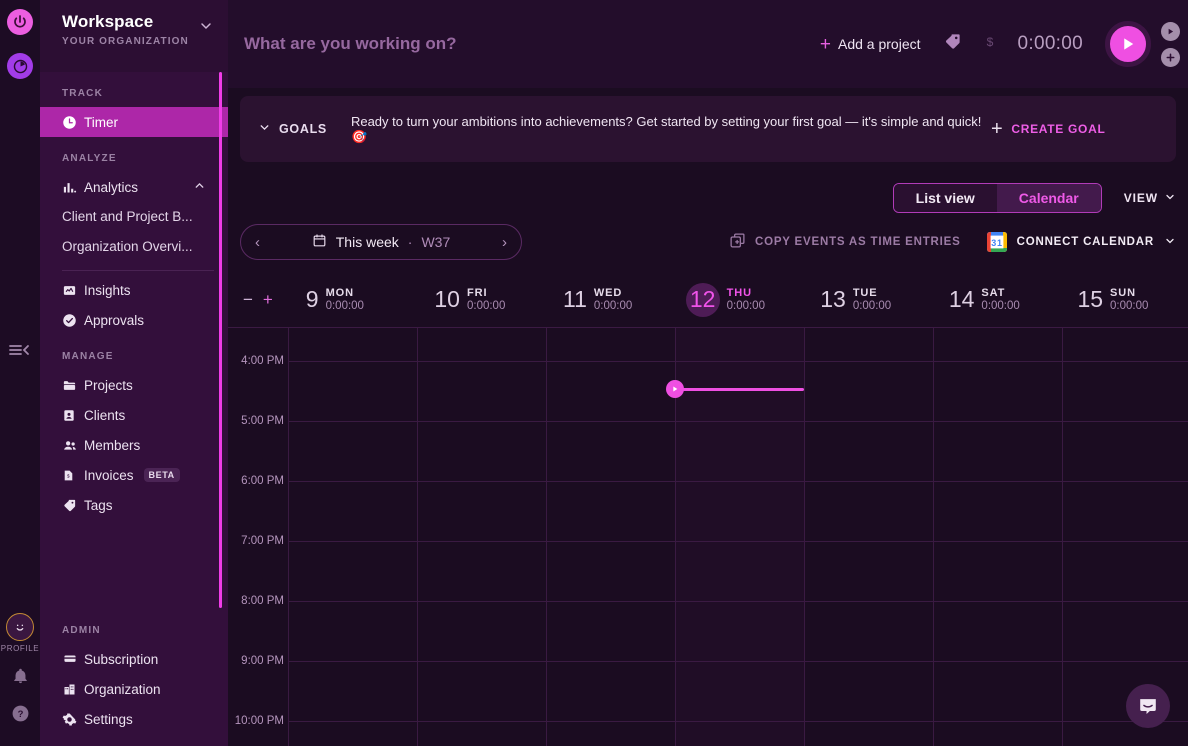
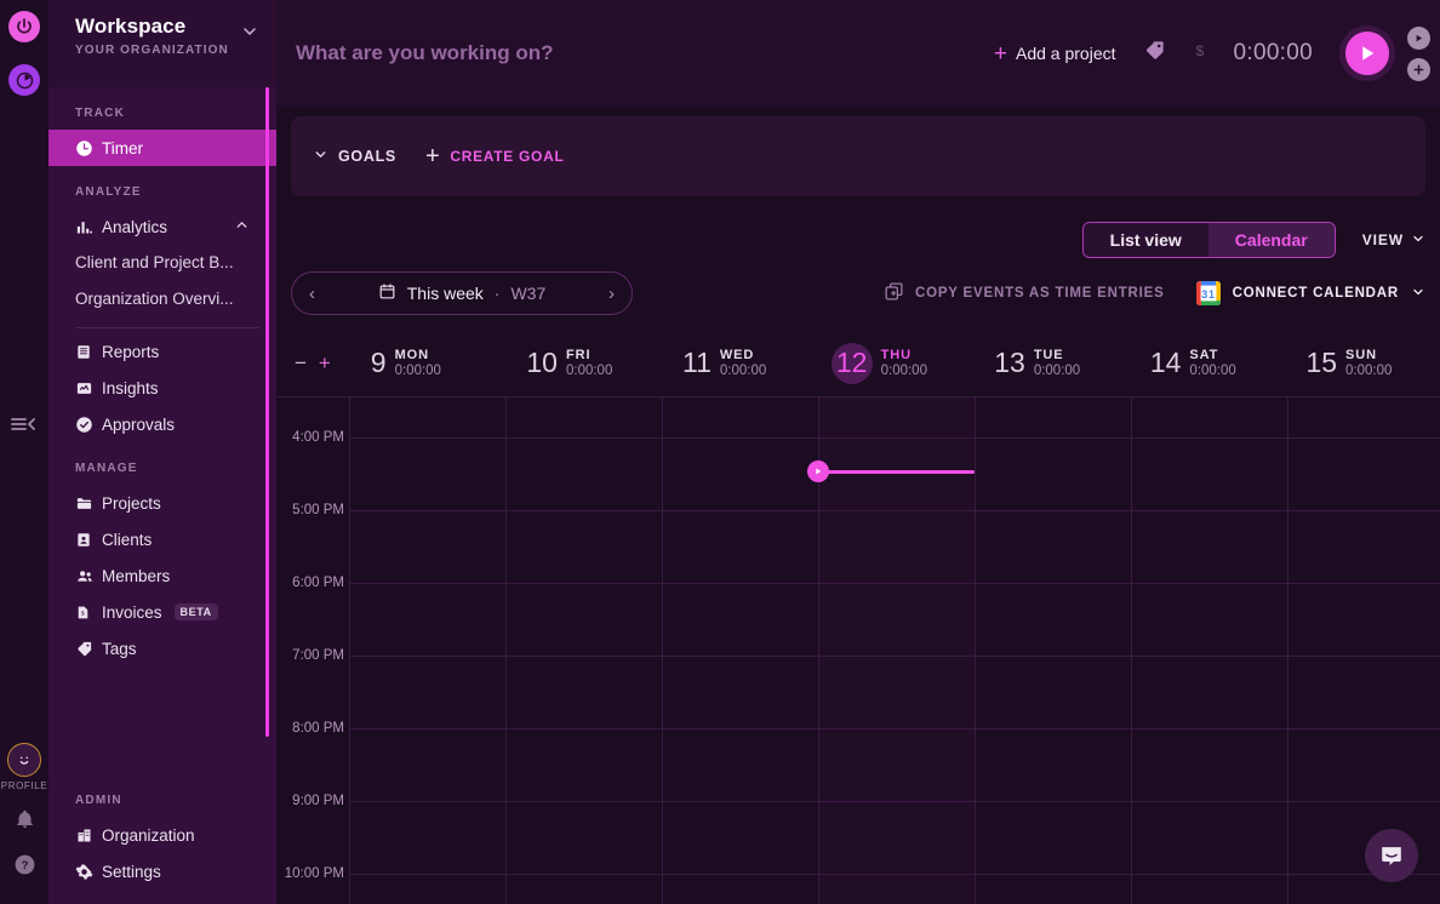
  PROFILE
  ?
  Workspace
  YOUR ORGANIZATION
  TRACK
  Timer
  ANALYZE
  Analytics
  Client and Project B...
  Organization Overvi...
+ Reports
  Insights
  Approvals
  MANAGE
  Projects
  Clients
  Members
  Invoices
  BETA
  Tags
  ADMIN
- Subscription
  Organization
  Settings
  What are you working on?
  +
  Add a project
  $
  0:00:00
  GOALS
- Ready to turn your ambitions into achievements? Get started by setting your first goal — it's simple and quick! 🎯
  +
  CREATE GOAL
  List view
  Calendar
  VIEW
  ‹
  This week
  ·
  W37
  ›
  COPY EVENTS AS TIME ENTRIES
  31
  CONNECT CALENDAR
  −
  +
  9
  MON
  0:00:00
  10
  FRI
  0:00:00
  11
  WED
  0:00:00
  12
  THU
  0:00:00
  13
  TUE
  0:00:00
  14
  SAT
  0:00:00
  15
  SUN
  0:00:00
  4:00 PM
  5:00 PM
  6:00 PM
  7:00 PM
  8:00 PM
  9:00 PM
  10:00 PM
